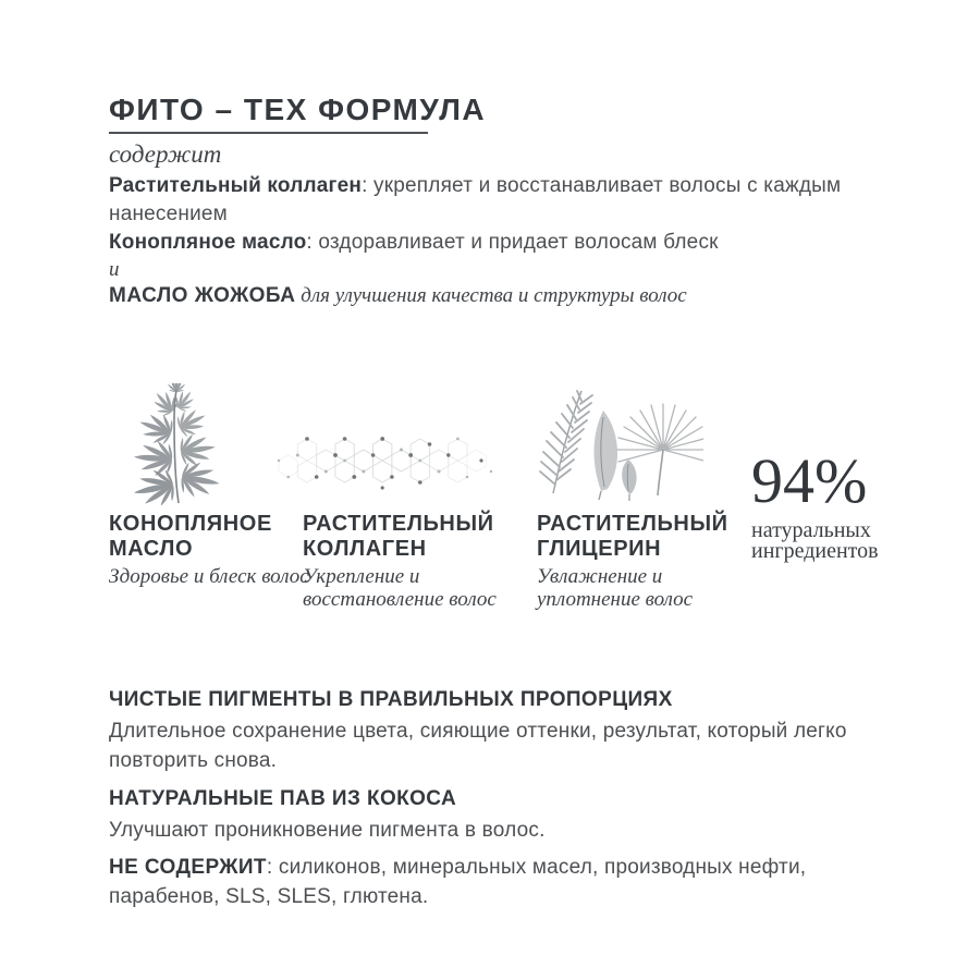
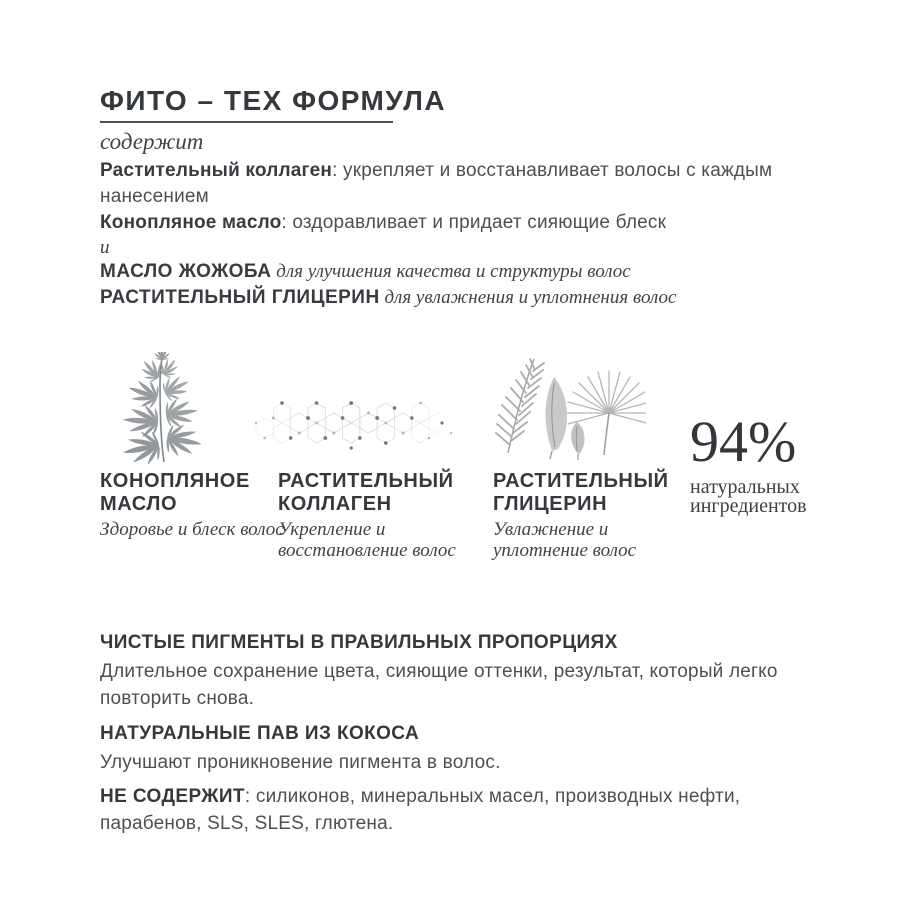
  ФИТО – ТЕХ ФОРМУЛА
  содержит
  Растительный коллаген: укрепляет и восстанавливает волосы с каждым нанесением
- Конопляное масло: оздоравливает и придает волосам блеск
+ Конопляное масло: оздоравливает и придает сияющие блеск
  и
  МАСЛО ЖОЖОБА для улучшения качества и структуры волос
+ РАСТИТЕЛЬНЫЙ ГЛИЦЕРИН для увлажнения и уплотнения волос
  КОНОПЛЯНОЕ
  МАСЛО
  Здоровье и блеск волос
  РАСТИТЕЛЬНЫЙ
  КОЛЛАГЕН
  Укрепление и восстановление волос
  РАСТИТЕЛЬНЫЙ
  ГЛИЦЕРИН
  Увлажнение и уплотнение волос
  94%
  натуральных
  ингредиентов
  ЧИСТЫЕ ПИГМЕНТЫ В ПРАВИЛЬНЫХ ПРОПОРЦИЯХ
  Длительное сохранение цвета, сияющие оттенки, результат, который легко повторить снова.
  НАТУРАЛЬНЫЕ ПАВ ИЗ КОКОСА
  Улучшают проникновение пигмента в волос.
  НЕ СОДЕРЖИТ: силиконов, минеральных масел, производных нефти, парабенов, SLS, SLES, глютена.
